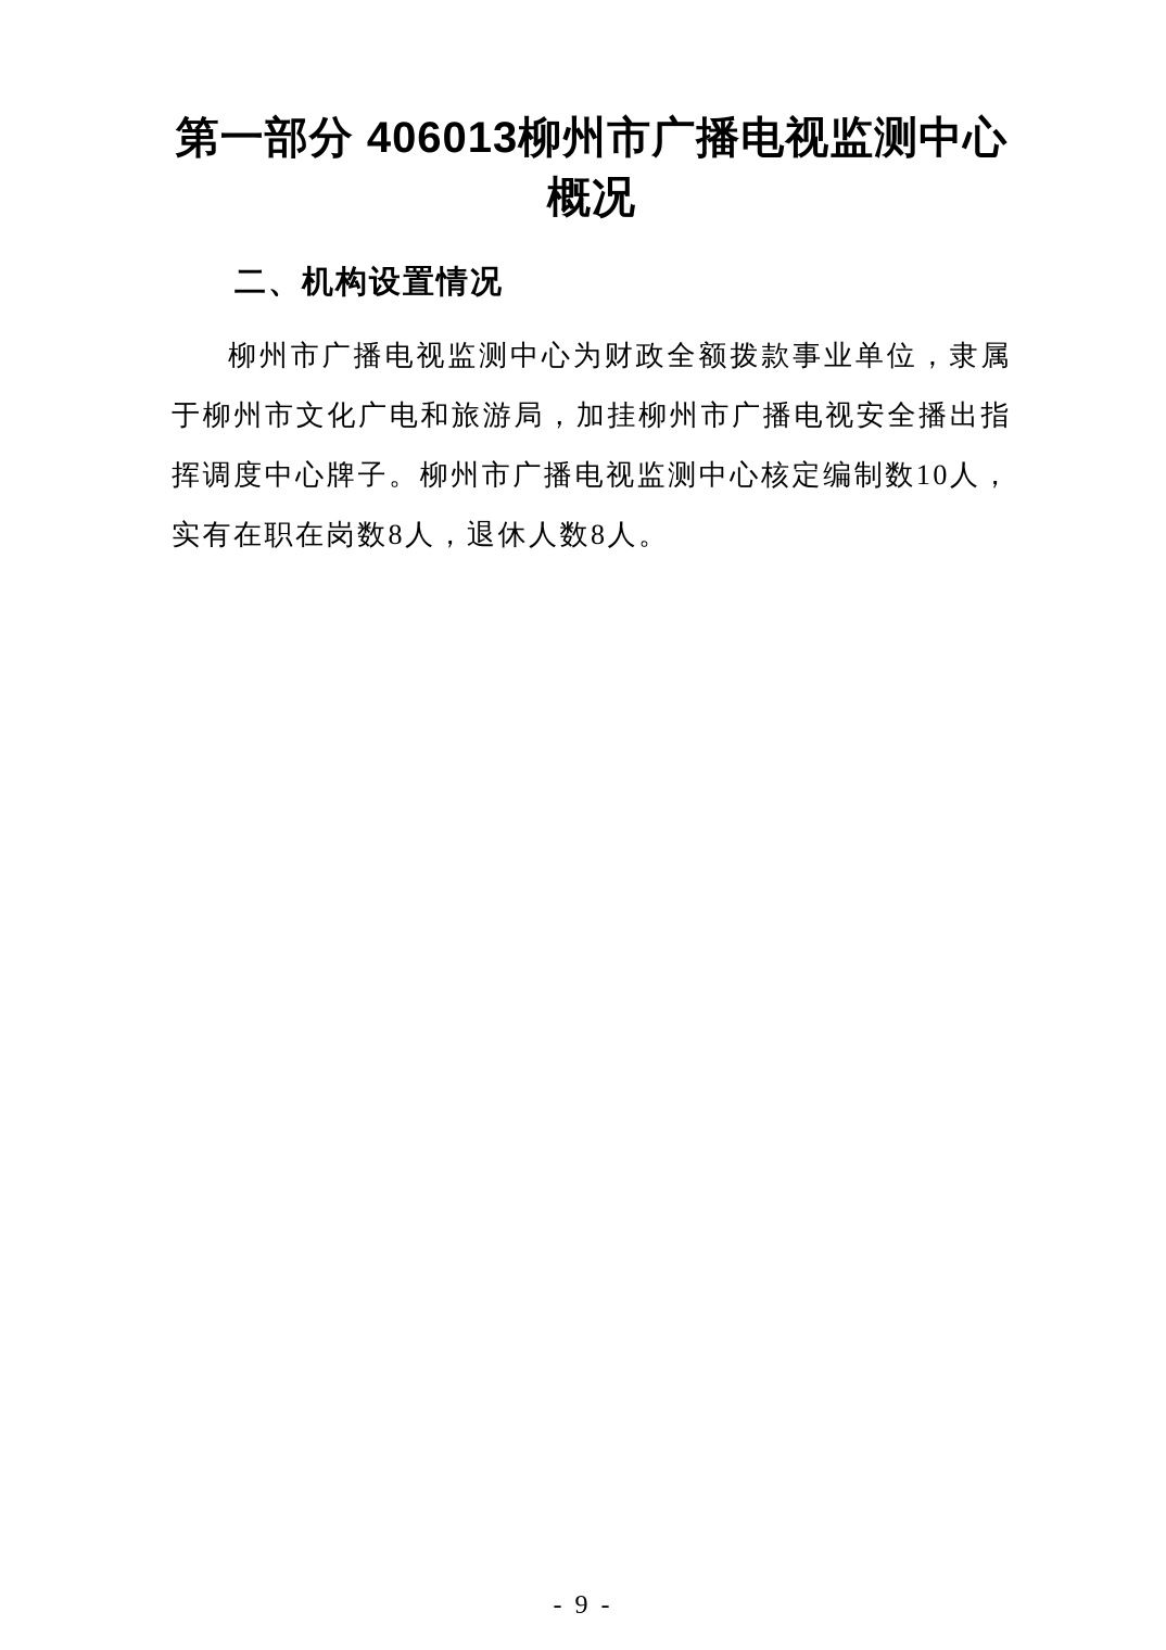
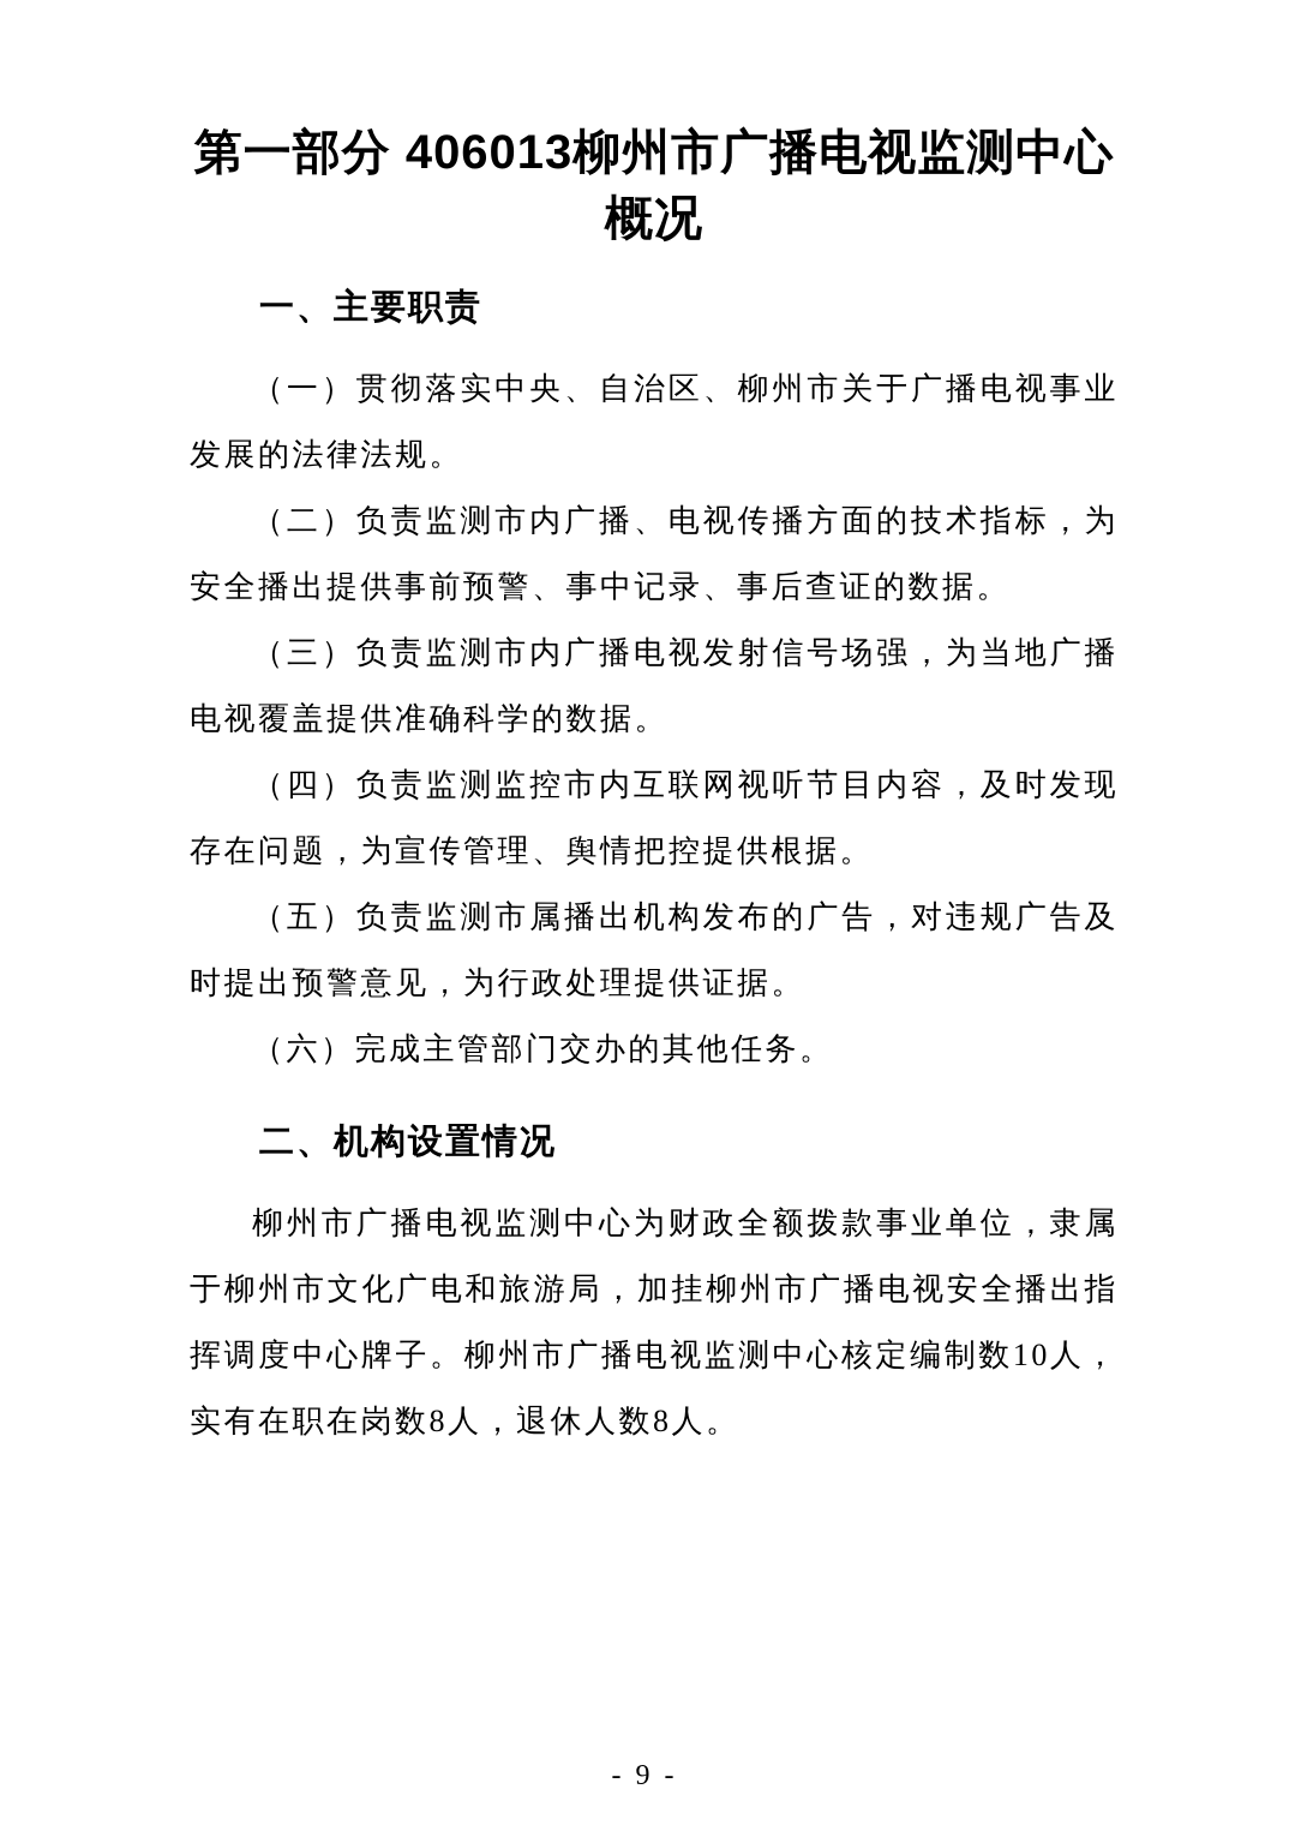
  第一部分 406013柳州市广播电视监测中心概况
+ 一、主要职责
+ （一）贯彻落实中央、自治区、柳州市关于广播电视事业发展的法律法规。
+ （二）负责监测市内广播、电视传播方面的技术指标，为安全播出提供事前预警、事中记录、事后查证的数据。
+ （三）负责监测市内广播电视发射信号场强，为当地广播电视覆盖提供准确科学的数据。
+ （四）负责监测监控市内互联网视听节目内容，及时发现存在问题，为宣传管理、舆情把控提供根据。
+ （五）负责监测市属播出机构发布的广告，对违规广告及时提出预警意见，为行政处理提供证据。
+ （六）完成主管部门交办的其他任务。
  二、机构设置情况
  柳州市广播电视监测中心为财政全额拨款事业单位，隶属于柳州市文化广电和旅游局，加挂柳州市广播电视安全播出指挥调度中心牌子。柳州市广播电视监测中心核定编制数10人，实有在职在岗数8人，退休人数8人。
  - 9 -
